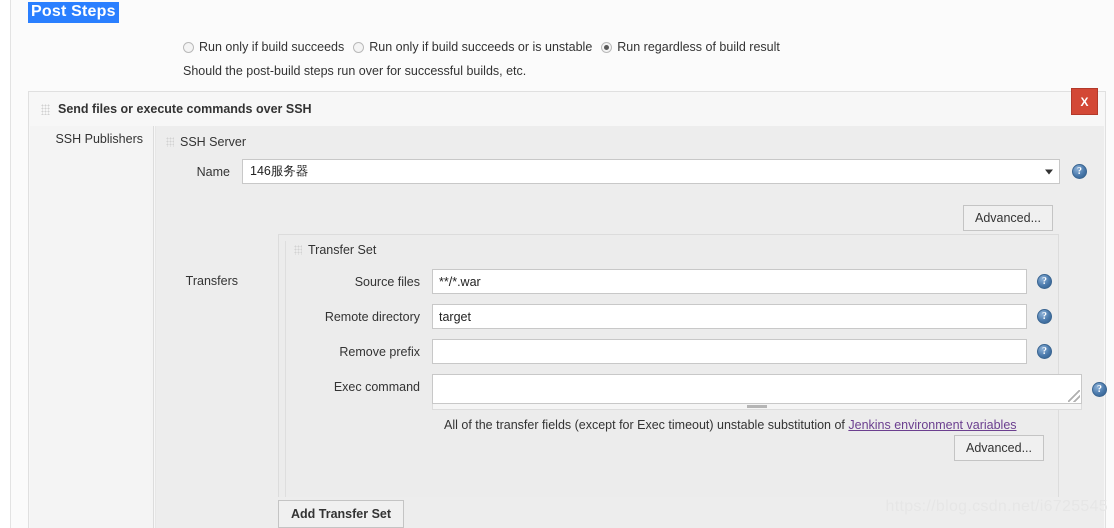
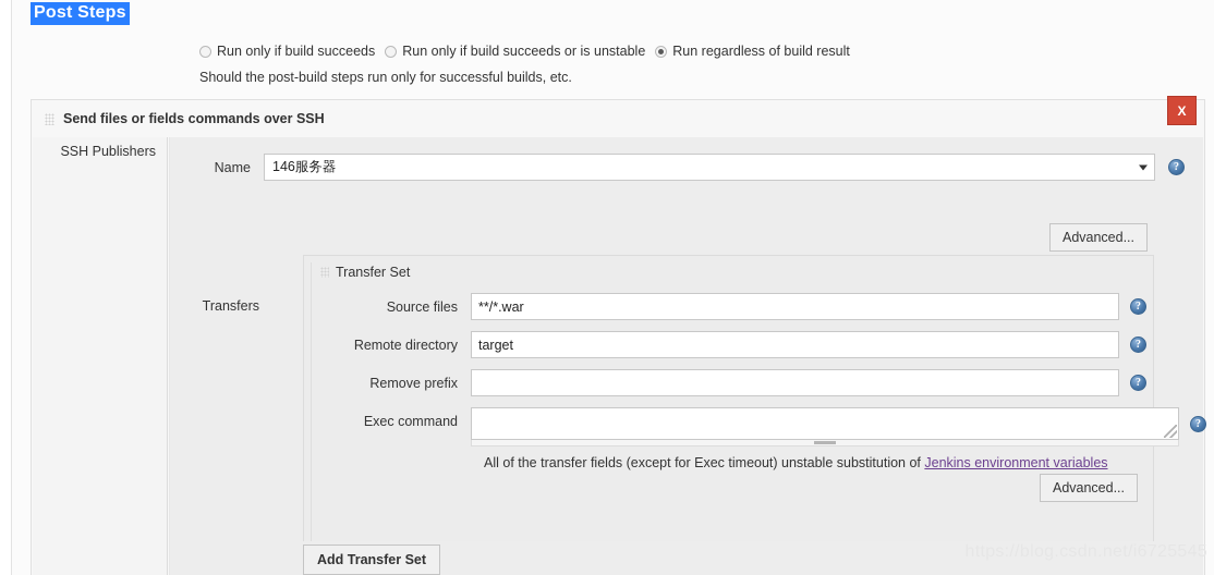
  Post Steps
  Run only if build succeeds
  Run only if build succeeds or is unstable
  Run regardless of build result
- Should the post-build steps run over for successful builds, etc.
+ Should the post-build steps run only for successful builds, etc.
- Send files or execute commands over SSH
+ Send files or fields commands over SSH
  X
  SSH Publishers
- SSH Server
  Name
  146服务器
  ?
  Advanced...
  Transfers
  Transfer Set
  Source files
  **/*.war
  ?
  Remote directory
  target
  ?
  Remove prefix
  ?
  Exec command
  ?
  All of the transfer fields (except for Exec timeout) unstable substitution of Jenkins environment variables
  Advanced...
  Add Transfer Set
  https://blog.csdn.net/i6725545
